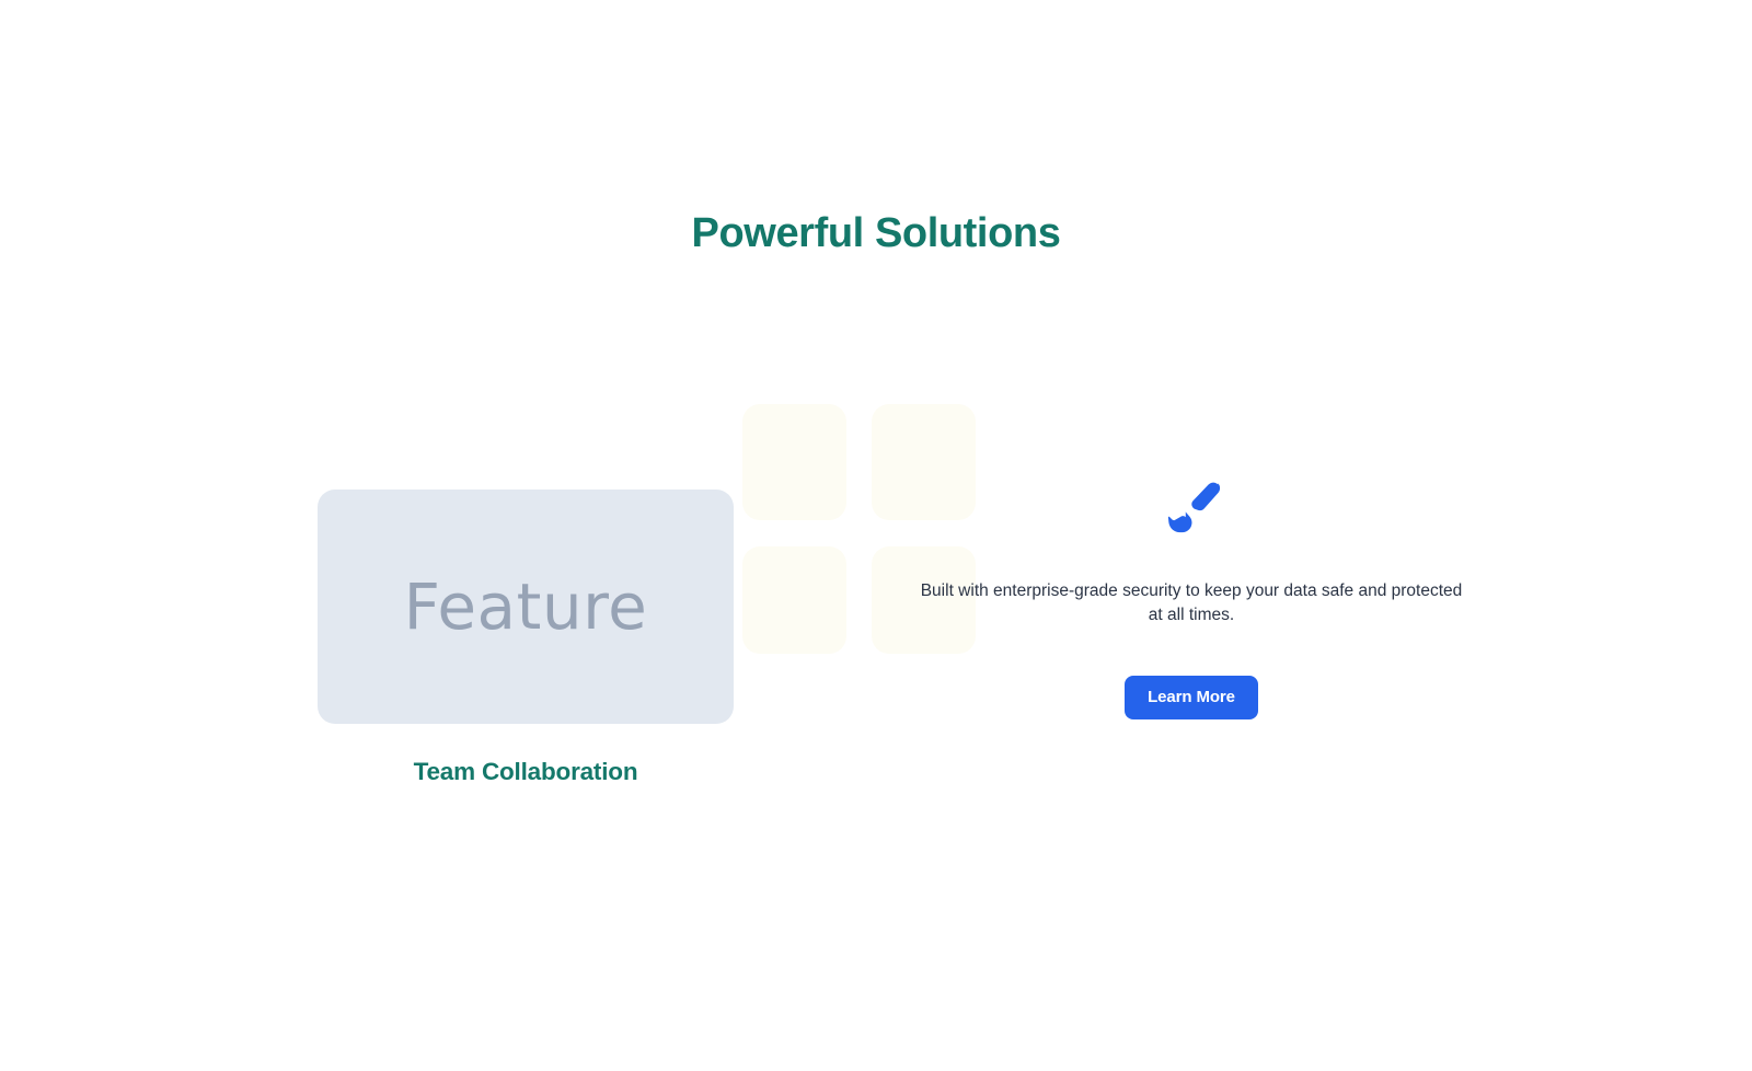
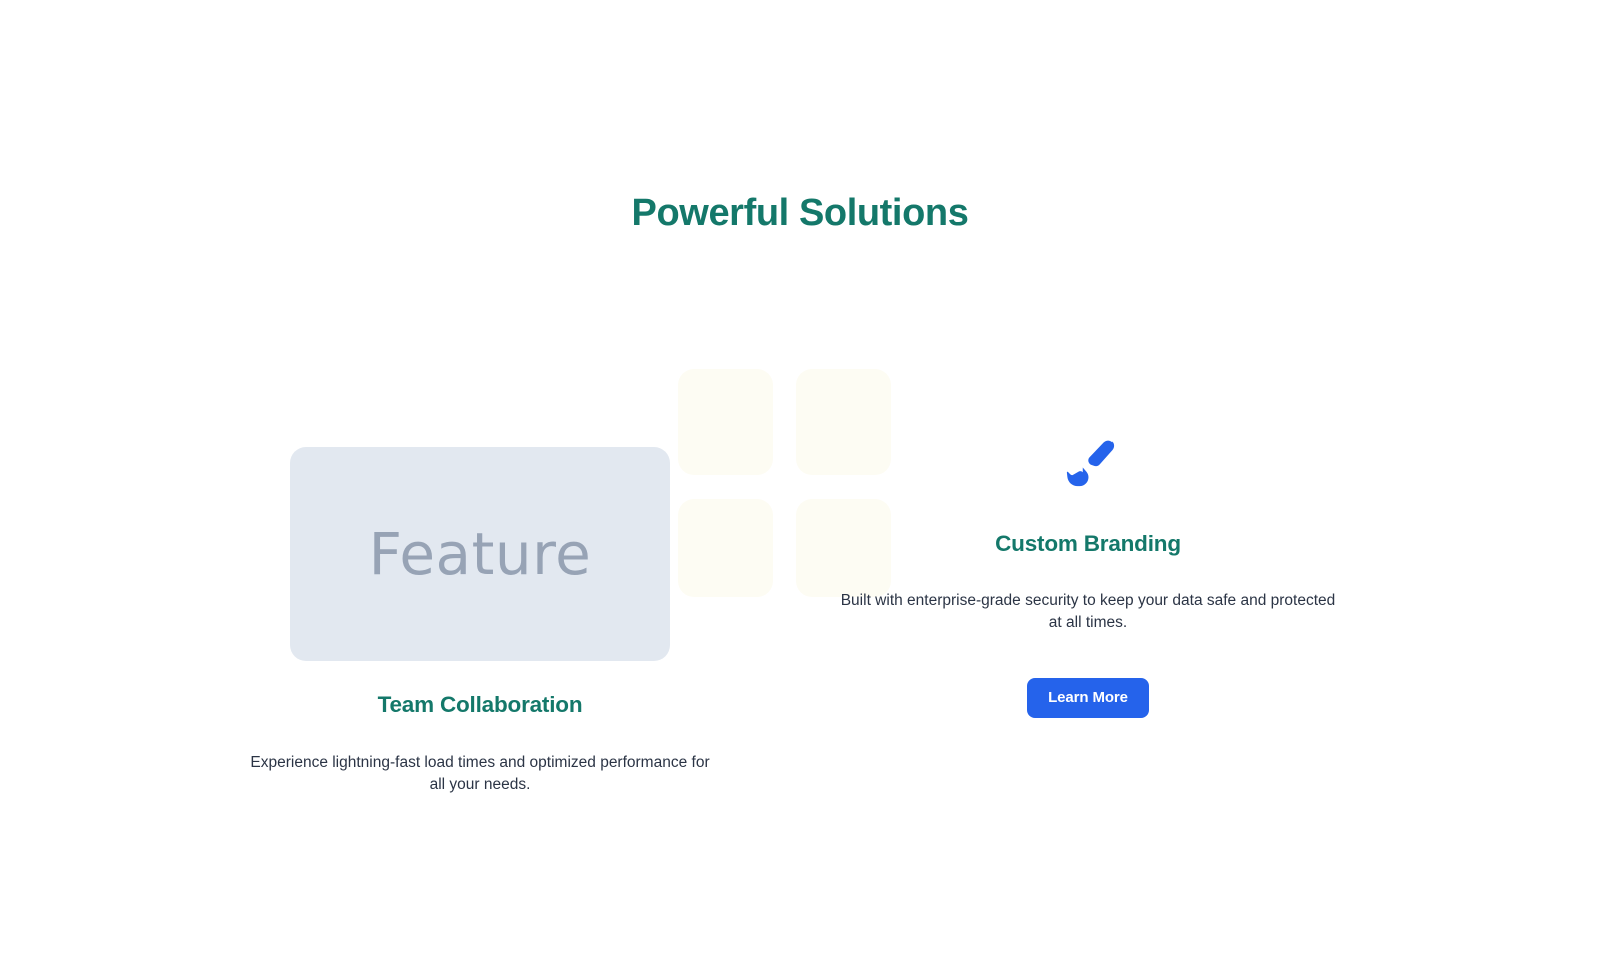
  Powerful Solutions
  Feature
  Team Collaboration
+ Experience lightning-fast load times and optimized performance for all your needs.
+ Custom Branding
  Built with enterprise-grade security to keep your data safe and protected at all times.
  Learn More
